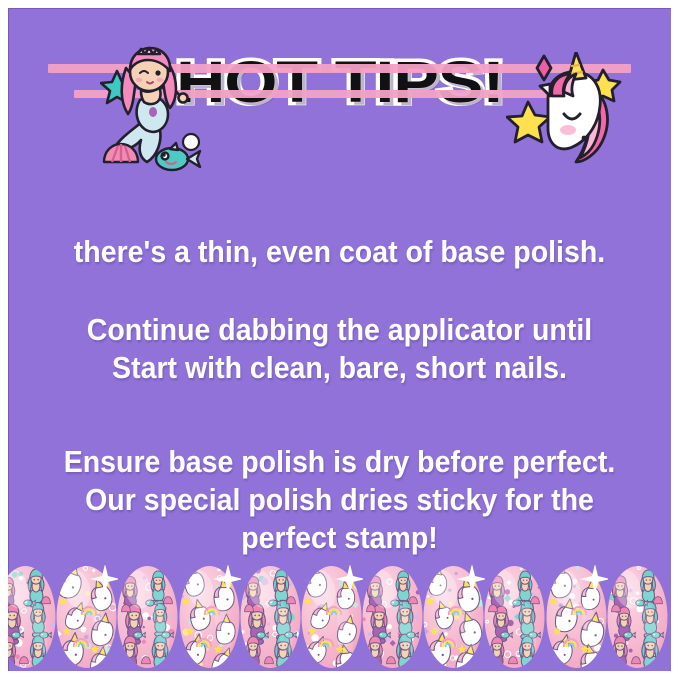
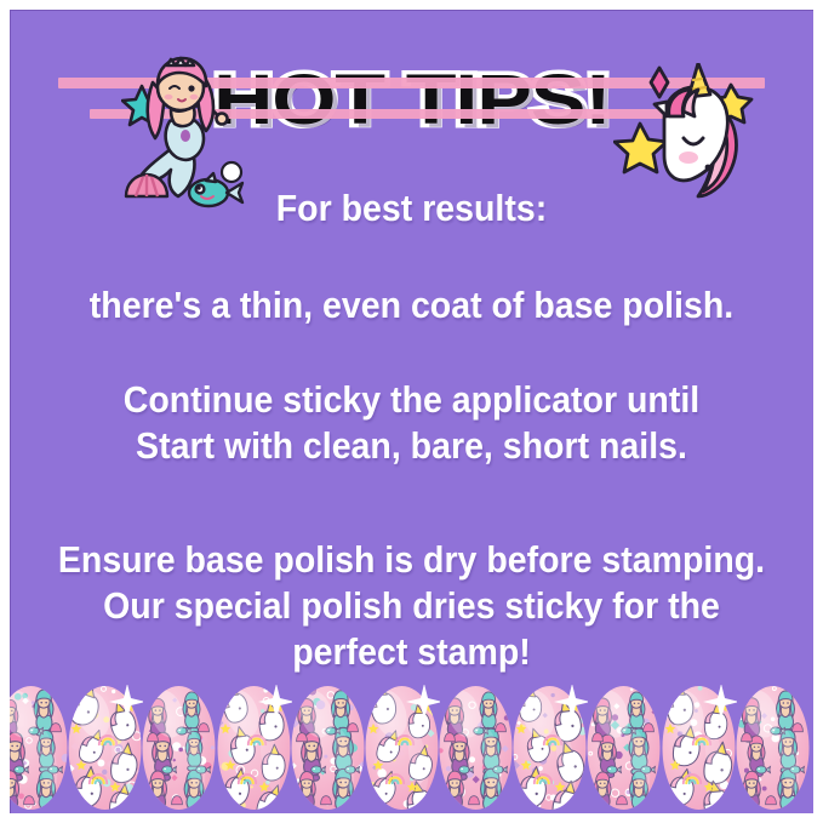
  HOT TIPS!
+ For best results:
  there's a thin, even coat of base polish.
- Continue dabbing the applicator until
+ Continue sticky the applicator until
  Start with clean, bare, short nails.
- Ensure base polish is dry before perfect.
+ Ensure base polish is dry before stamping.
  Our special polish dries sticky for the
  perfect stamp!
